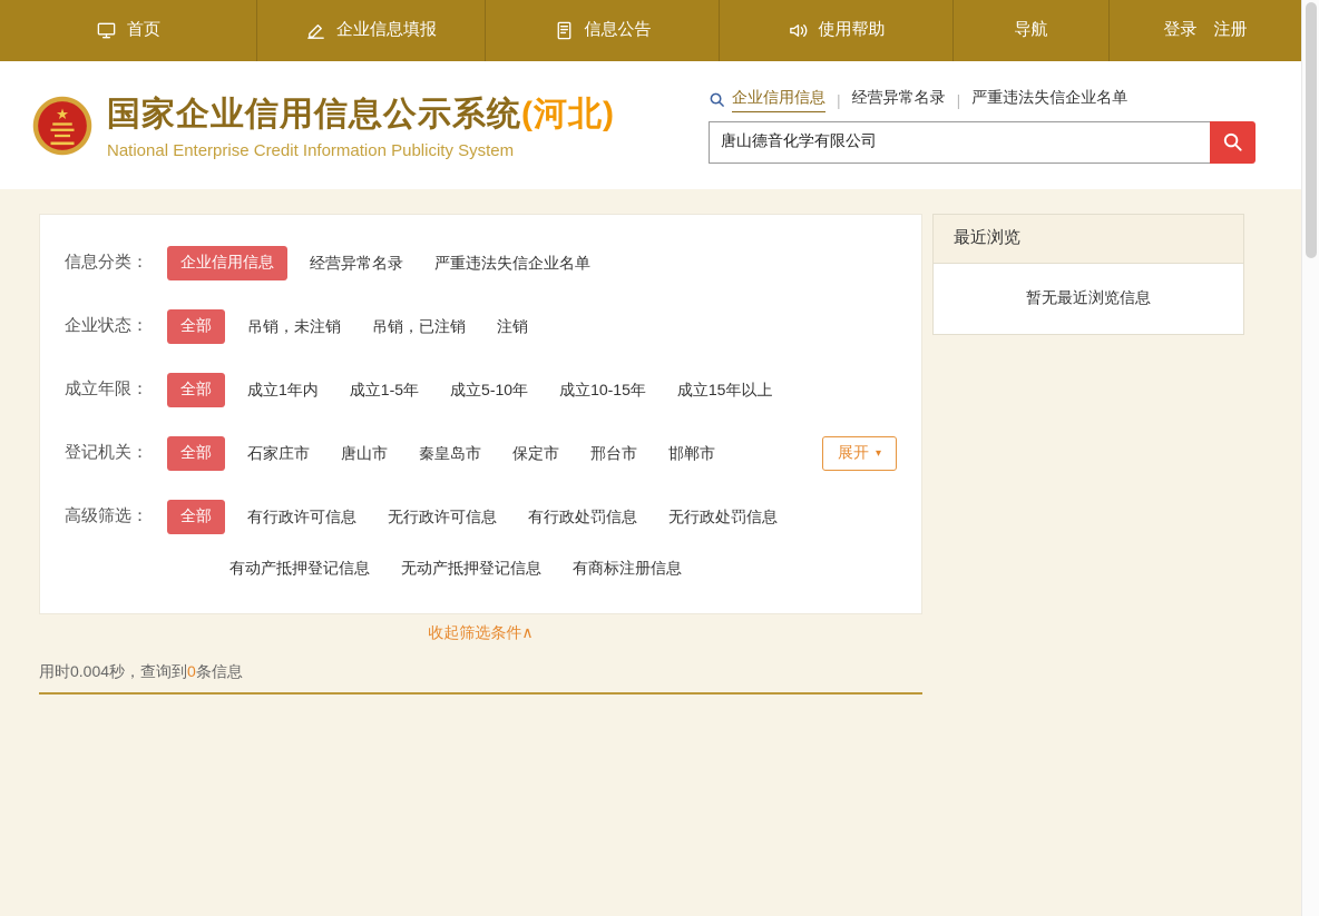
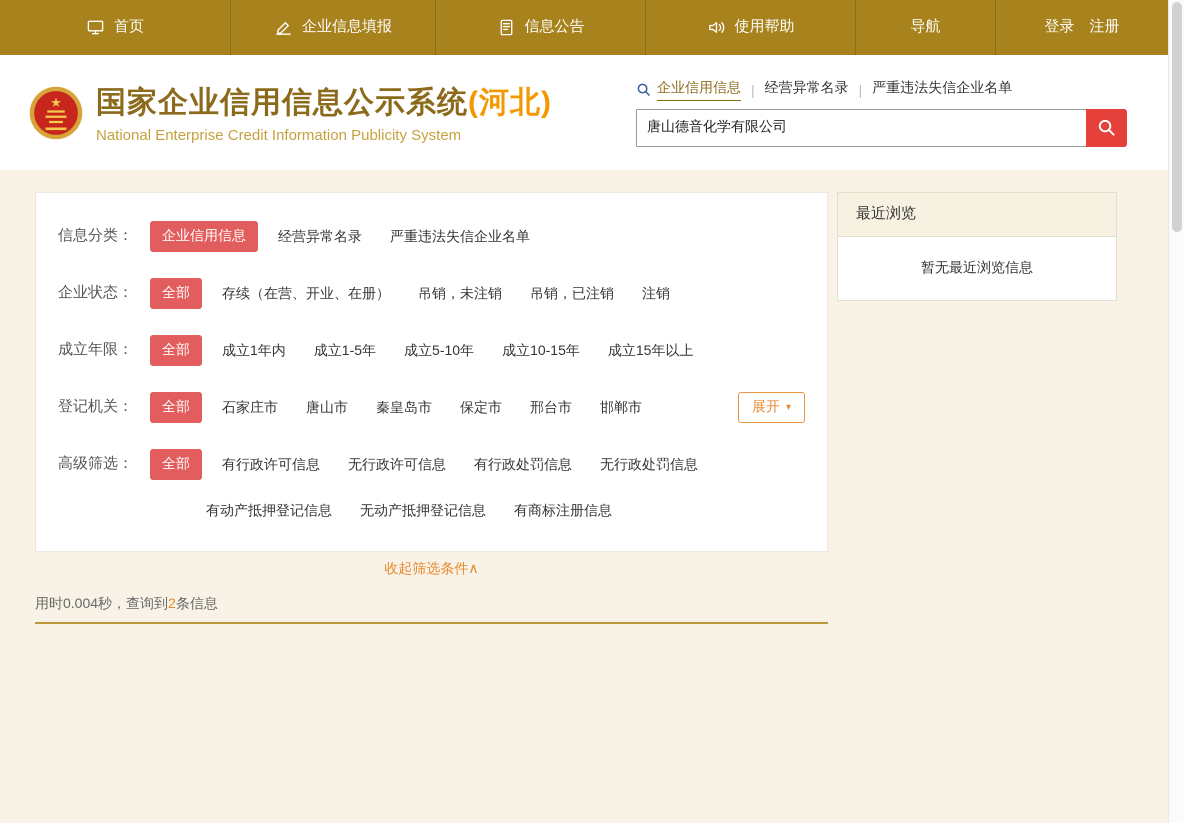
  首页
  企业信息填报
  信息公告
  使用帮助
  导航
  登录
  注册
  ★
  国家企业信用信息公示系统(河北)
  National Enterprise Credit Information Publicity System
  企业信用信息
  |
  经营异常名录
  |
  严重违法失信企业名单
  唐山德音化学有限公司
  信息分类：
  企业信用信息
  经营异常名录
  严重违法失信企业名单
  企业状态：
  全部
+ 存续（在营、开业、在册）
  吊销，未注销
  吊销，已注销
  注销
  成立年限：
  全部
  成立1年内
  成立1-5年
  成立5-10年
  成立10-15年
  成立15年以上
  登记机关：
  全部
  石家庄市
  唐山市
  秦皇岛市
  保定市
  邢台市
  邯郸市
  展开
  ▾
  高级筛选：
  全部
  有行政许可信息
  无行政许可信息
  有行政处罚信息
  无行政处罚信息
  有动产抵押登记信息
  无动产抵押登记信息
  有商标注册信息
  收起筛选条件∧
- 用时0.004秒，查询到0条信息
+ 用时0.004秒，查询到2条信息
  最近浏览
  暂无最近浏览信息
